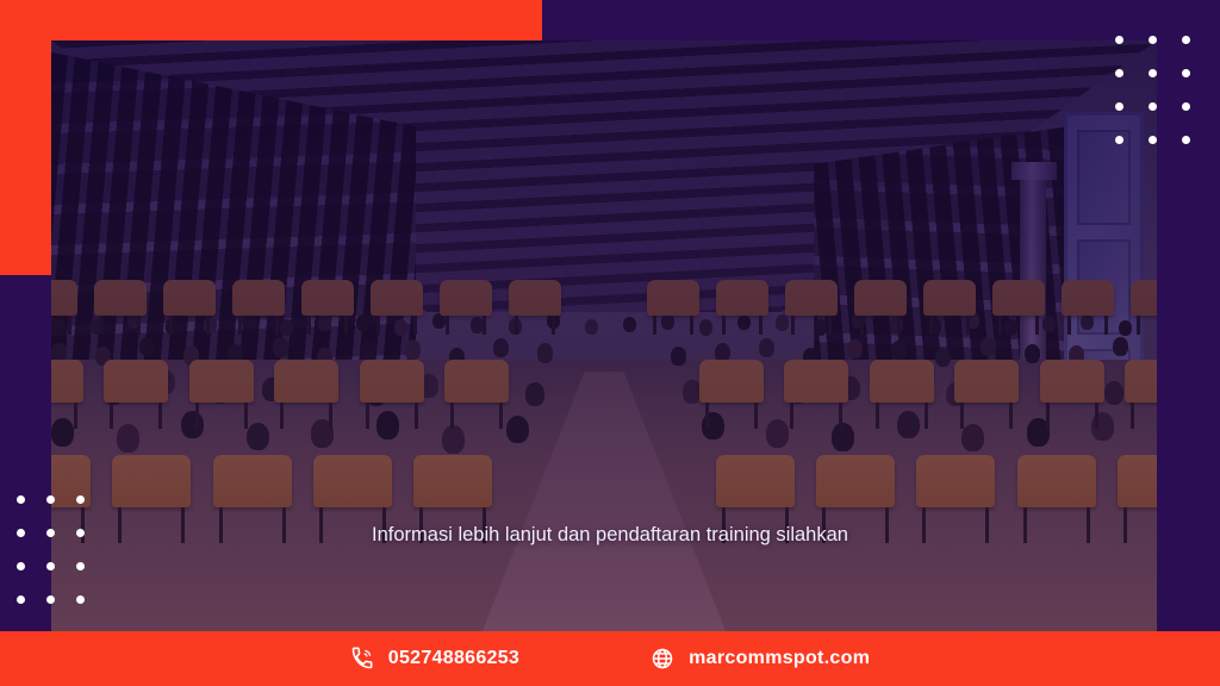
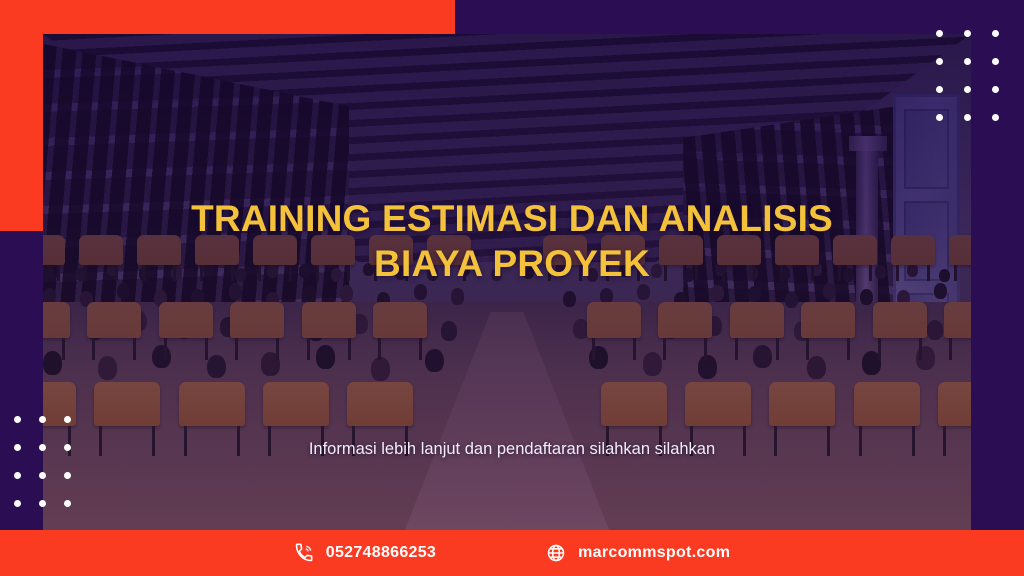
+ TRAINING ESTIMASI DAN ANALISIS
+ BIAYA PROYEK
- Informasi lebih lanjut dan pendaftaran training silahkan
+ Informasi lebih lanjut dan pendaftaran silahkan silahkan
  052748866253
  marcommspot.com
